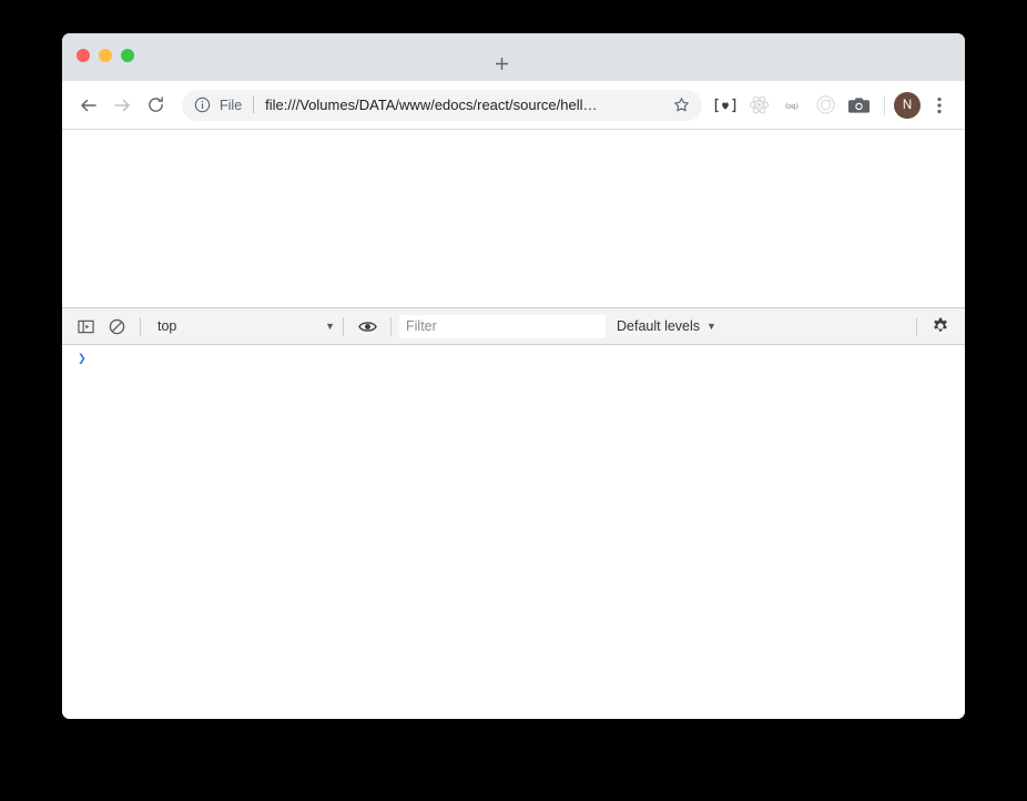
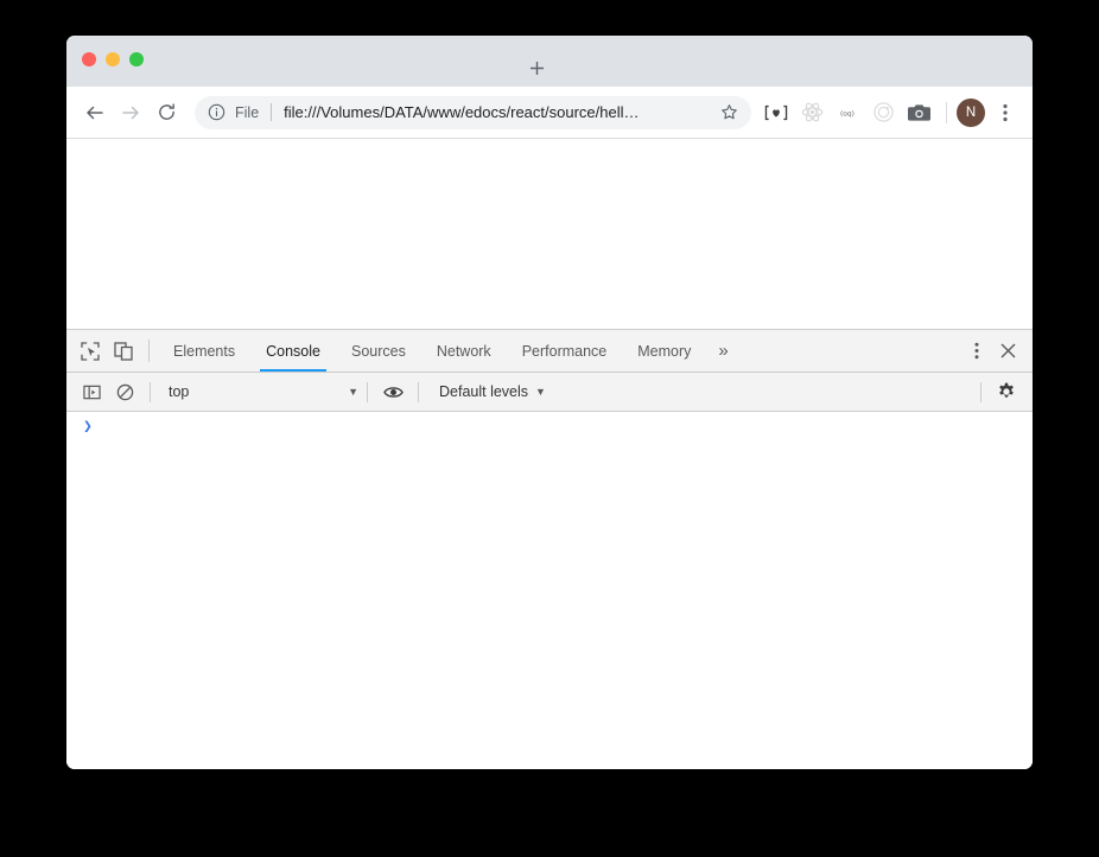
  File
  file:///Volumes/DATA/www/edocs/react/source/hell…
  N
+ Elements
+ Console
+ Sources
+ Network
+ Performance
+ Memory
+ »
  top
  ▼
- Filter
  Default levels
  ▼
  ❯
